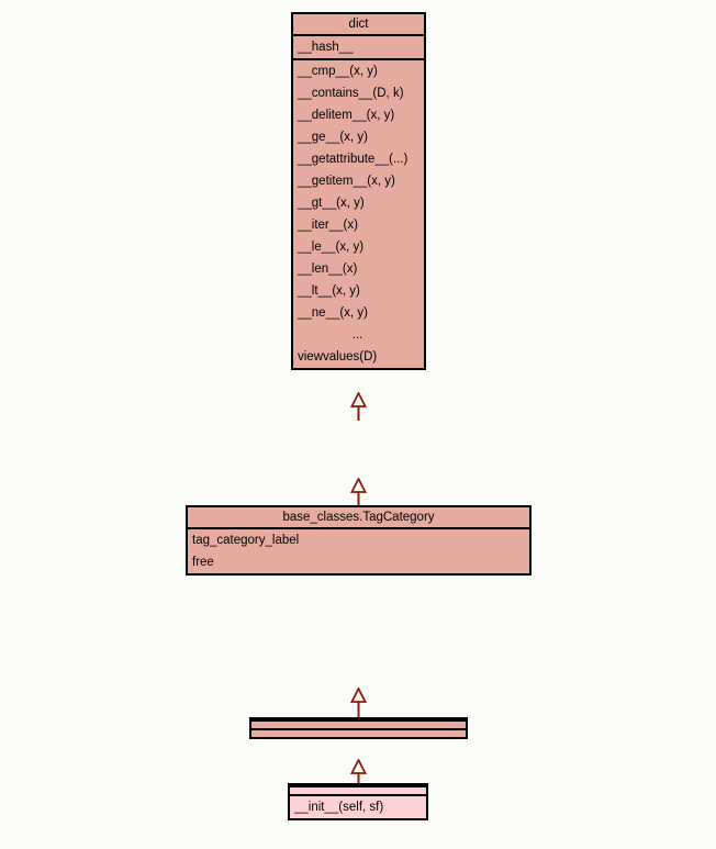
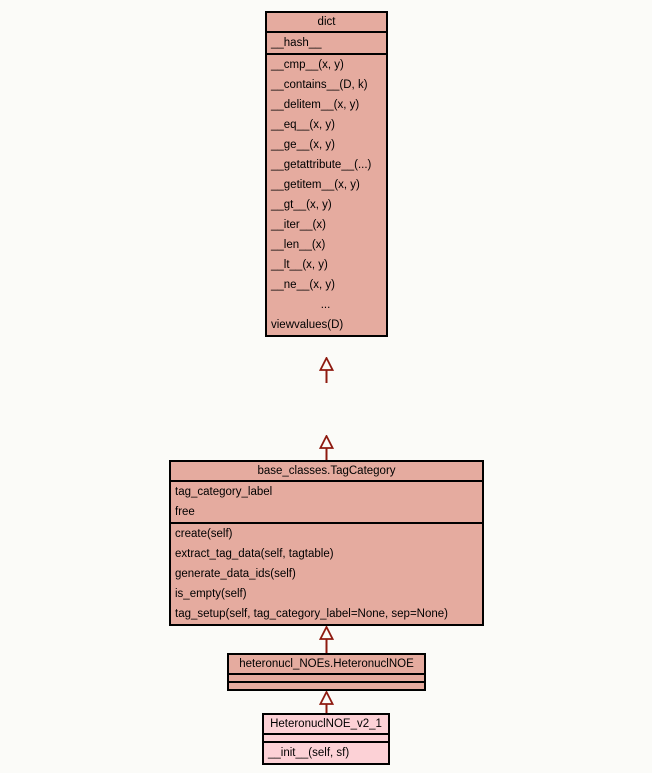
  dict
  __hash__
  __cmp__(x, y)
  __contains__(D, k)
  __delitem__(x, y)
+ __eq__(x, y)
  __ge__(x, y)
  __getattribute__(...)
  __getitem__(x, y)
  __gt__(x, y)
  __iter__(x)
- __le__(x, y)
  __len__(x)
  __lt__(x, y)
  __ne__(x, y)
  ...
  viewvalues(D)
  base_classes.TagCategory
  tag_category_label
  free
+ create(self)
+ extract_tag_data(self, tagtable)
+ generate_data_ids(self)
+ is_empty(self)
+ tag_setup(self, tag_category_label=None, sep=None)
+ heteronucl_NOEs.HeteronuclNOE
+ HeteronuclNOE_v2_1
  __init__(self, sf)
